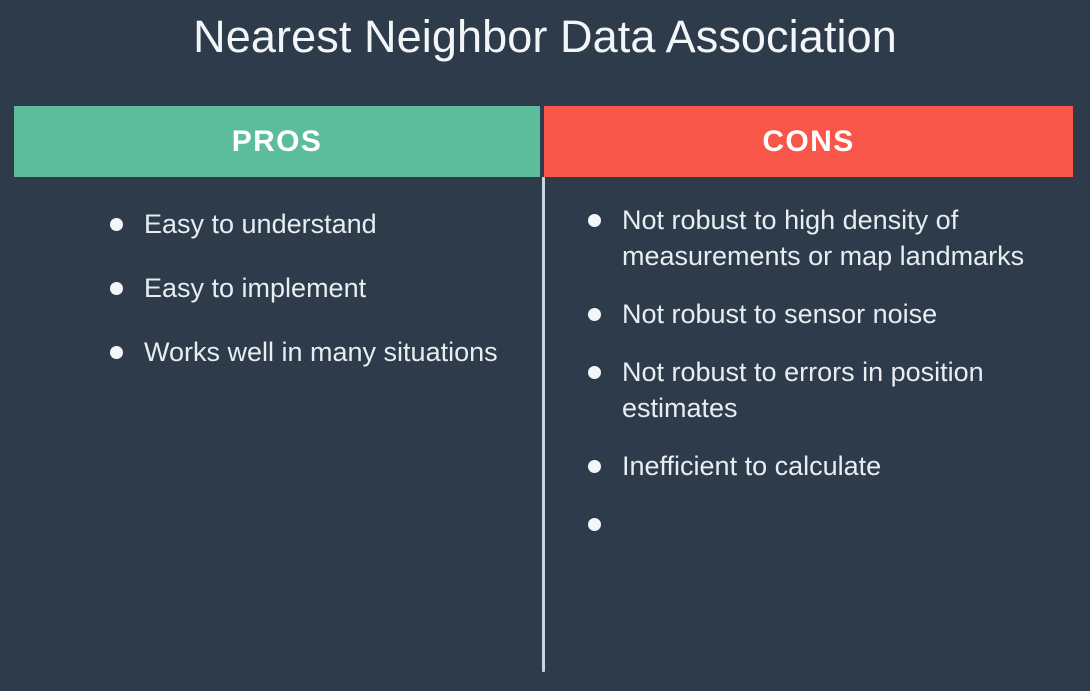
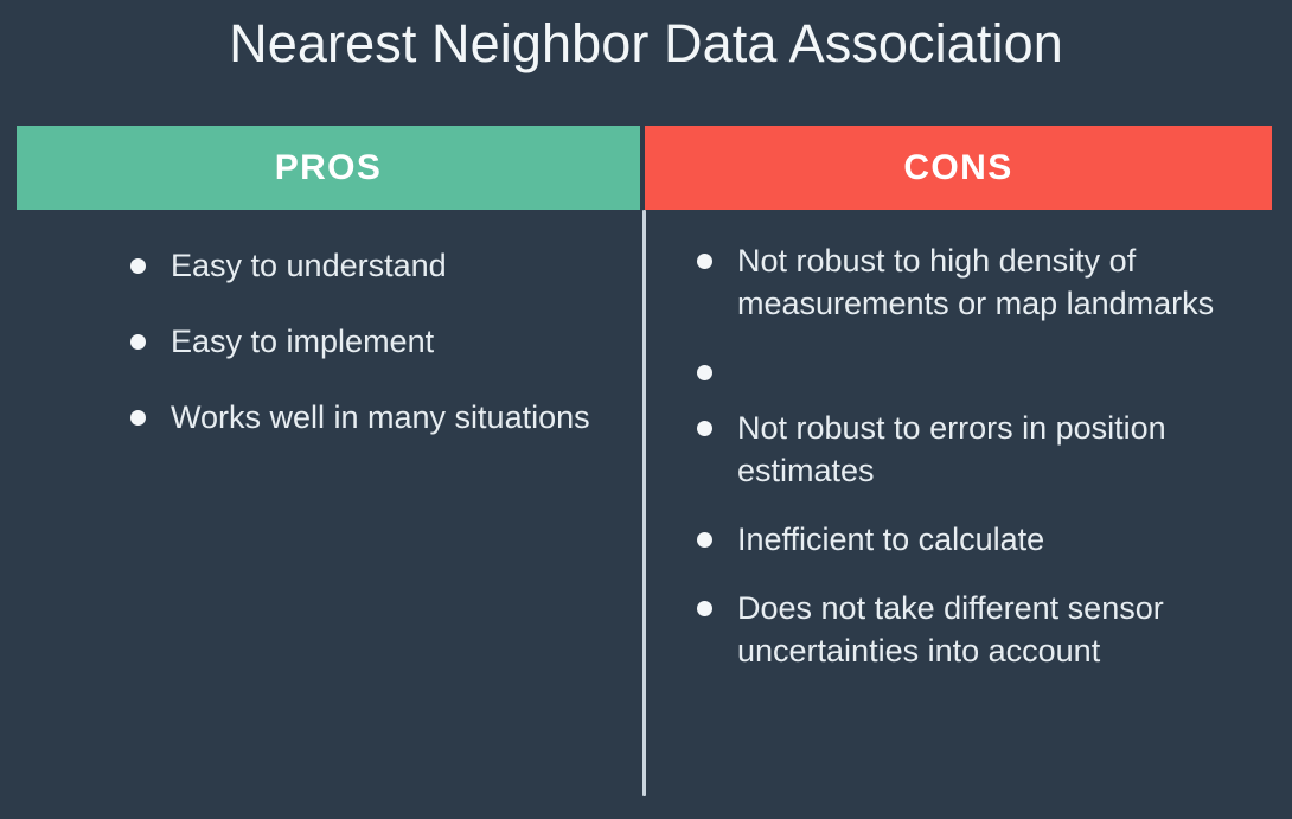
  Nearest Neighbor Data Association
  PROS
  CONS
  Easy to understand
  Easy to implement
  Works well in many situations
  Not robust to high density of measurements or map landmarks
- Not robust to sensor noise
  Not robust to errors in position estimates
  Inefficient to calculate
+ Does not take different sensor uncertainties into account
